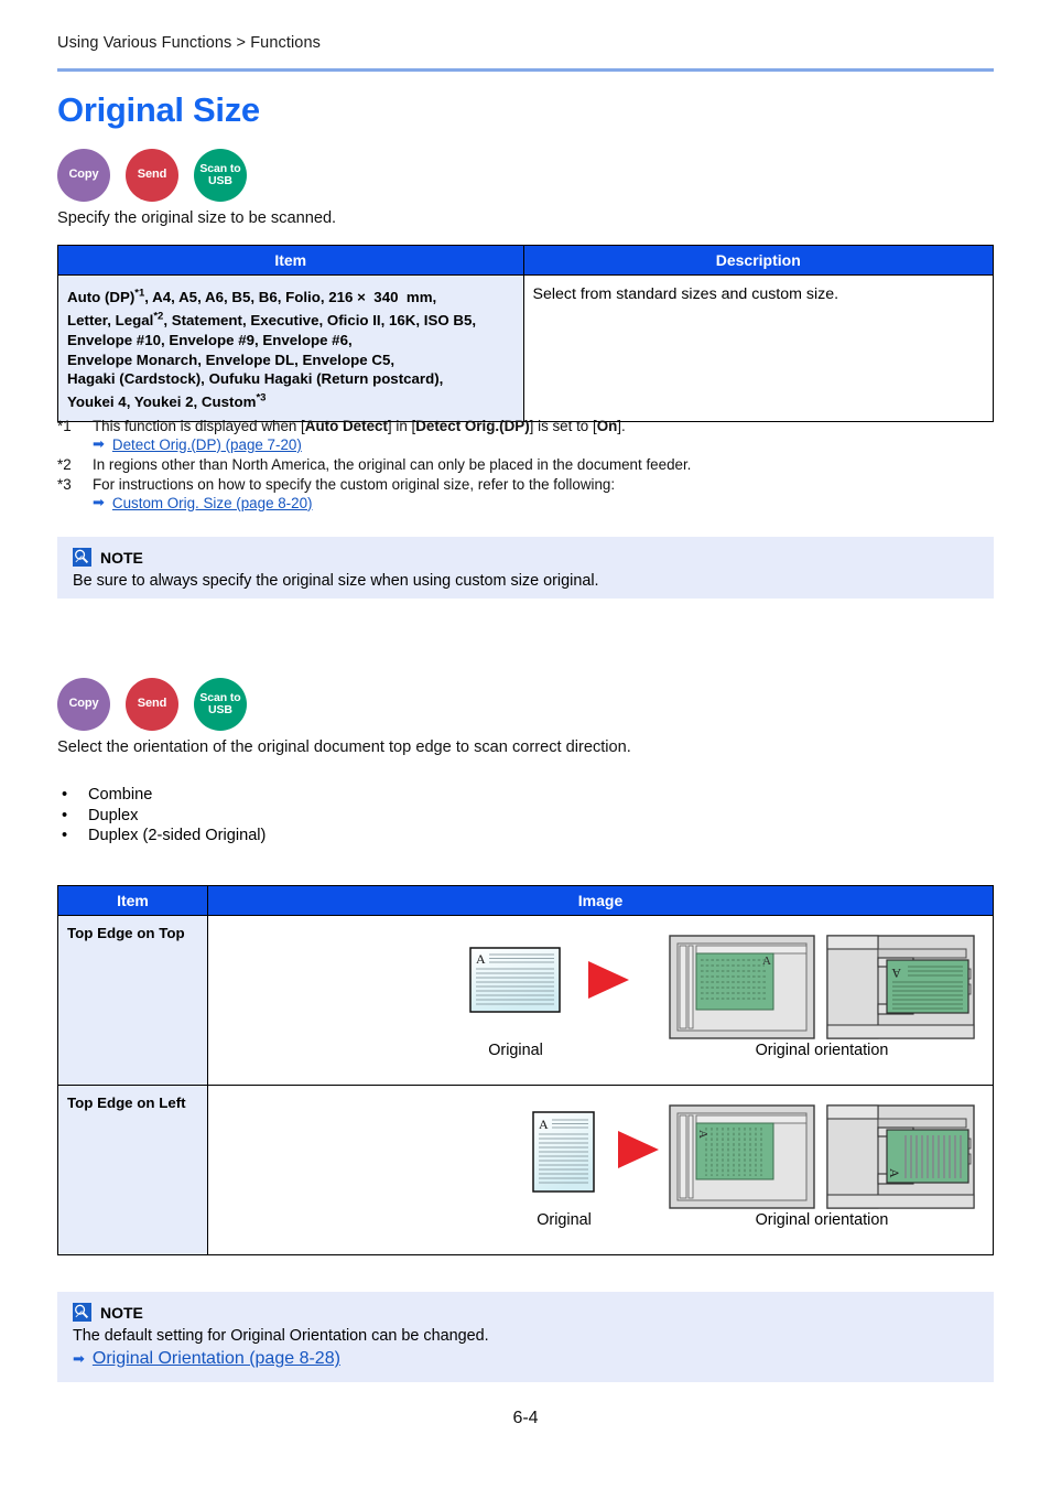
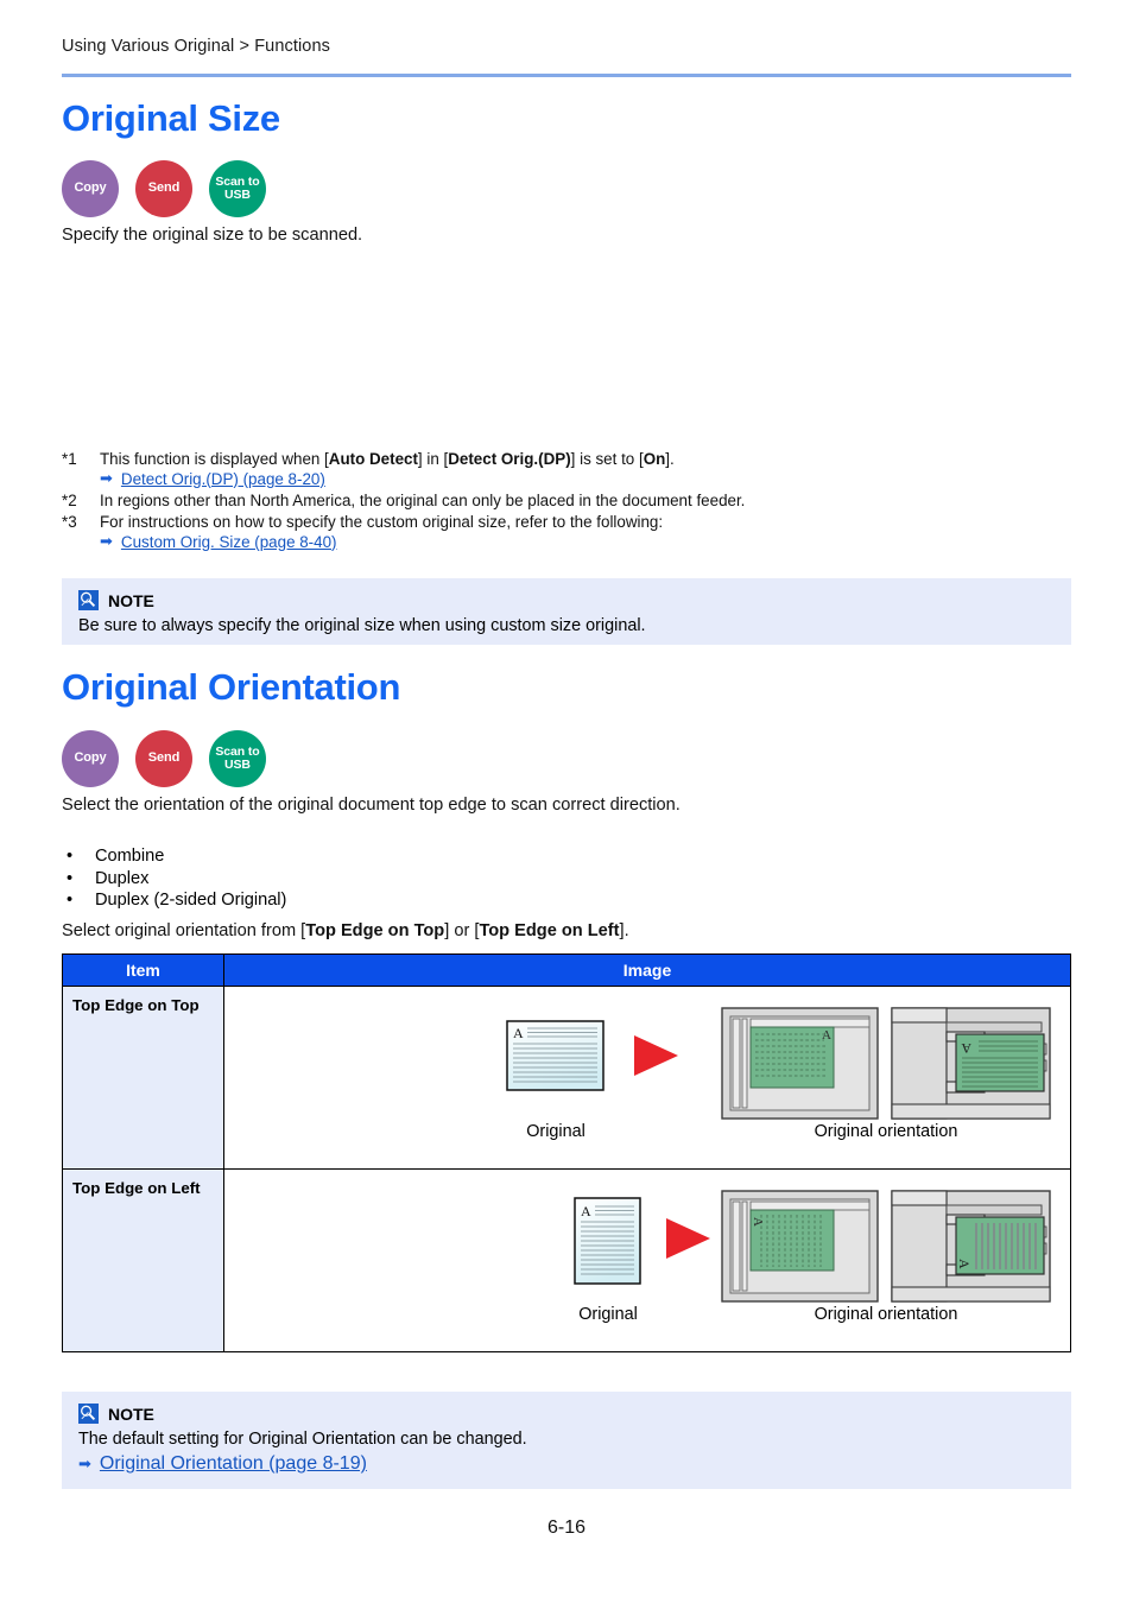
- Using Various Functions > Functions
+ Using Various Original > Functions
  Original Size
  Copy
  Send
  Scan to
  USB
  Specify the original size to be scanned.
- Item	Description
- Auto (DP)*1, A4, A5, A6, B5, B6, Folio, 216 × 340 mm, Letter, Legal*2, Statement, Executive, Oficio II, 16K, ISO B5, Envelope #10, Envelope #9, Envelope #6, Envelope Monarch, Envelope DL, Envelope C5, Hagaki (Cardstock), Oufuku Hagaki (Return postcard), Youkei 4, Youkei 2, Custom*3	Select from standard sizes and custom size.
  *1
  This function is displayed when [Auto Detect] in [Detect Orig.(DP)] is set to [On].
  ➡
- Detect Orig.(DP) (page 7-20)
+ Detect Orig.(DP) (page 8-20)
  *2
  In regions other than North America, the original can only be placed in the document feeder.
  *3
  For instructions on how to specify the custom original size, refer to the following:
  ➡
- Custom Orig. Size (page 8-20)
+ Custom Orig. Size (page 8-40)
  NOTE
  Be sure to always specify the original size when using custom size original.
+ Original Orientation
  Copy
  Send
  Scan to
  USB
  Select the orientation of the original document top edge to scan correct direction.
  •
  Combine
  •
  Duplex
  •
  Duplex (2-sided Original)
+ Select original orientation from [Top Edge on Top] or [Top Edge on Left].
  Item	Image
  NOTE
  The default setting for Original Orientation can be changed.
  ➡
- Original Orientation (page 8-28)
+ Original Orientation (page 8-19)
- 6-4
+ 6-16
